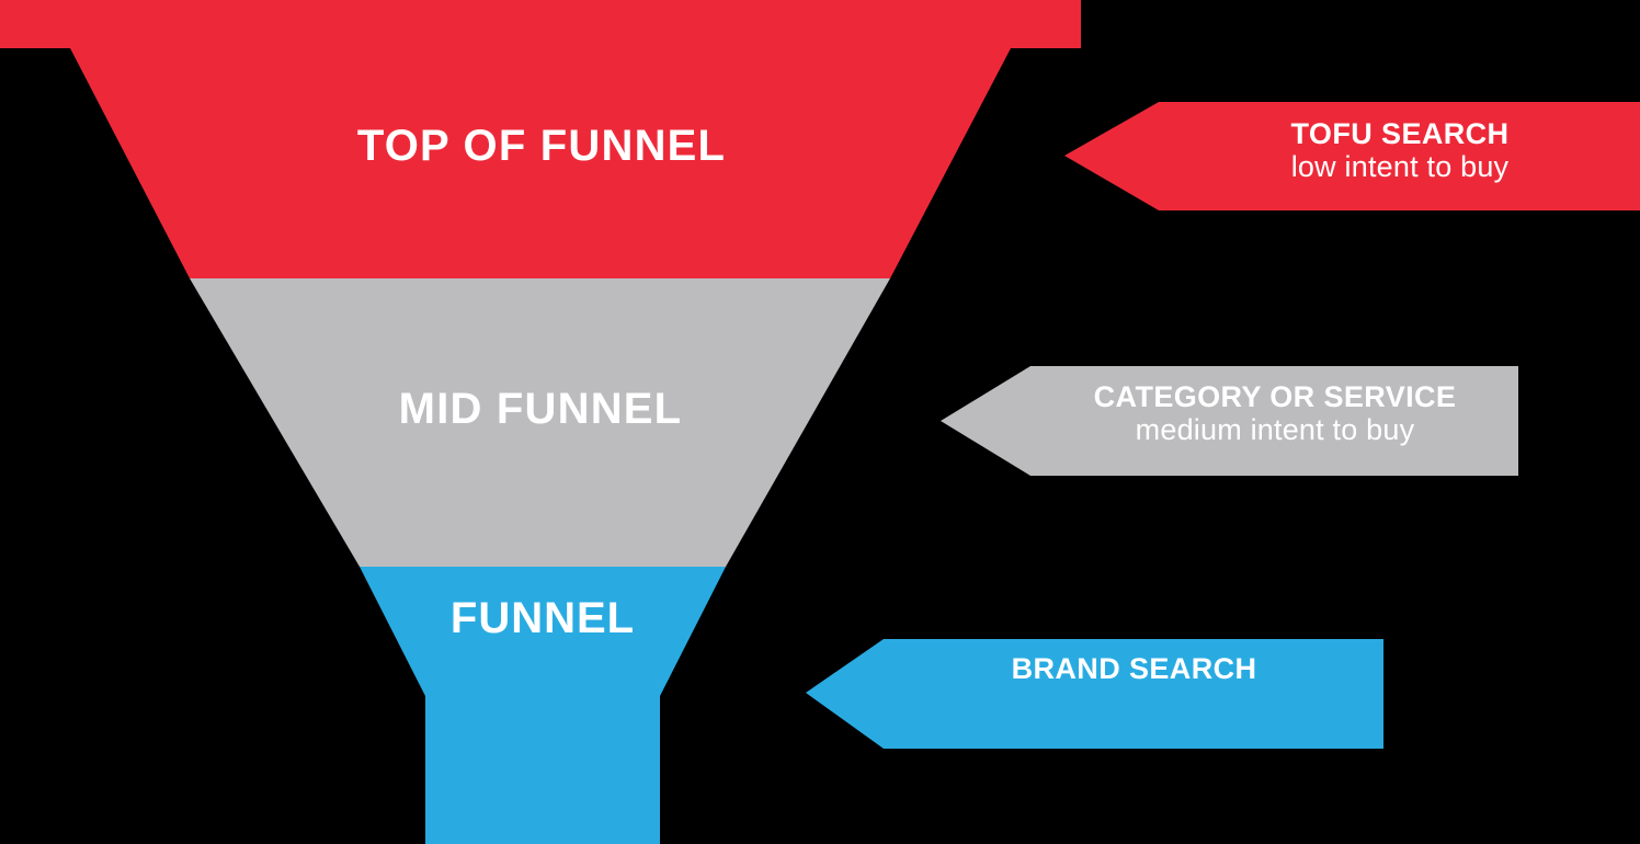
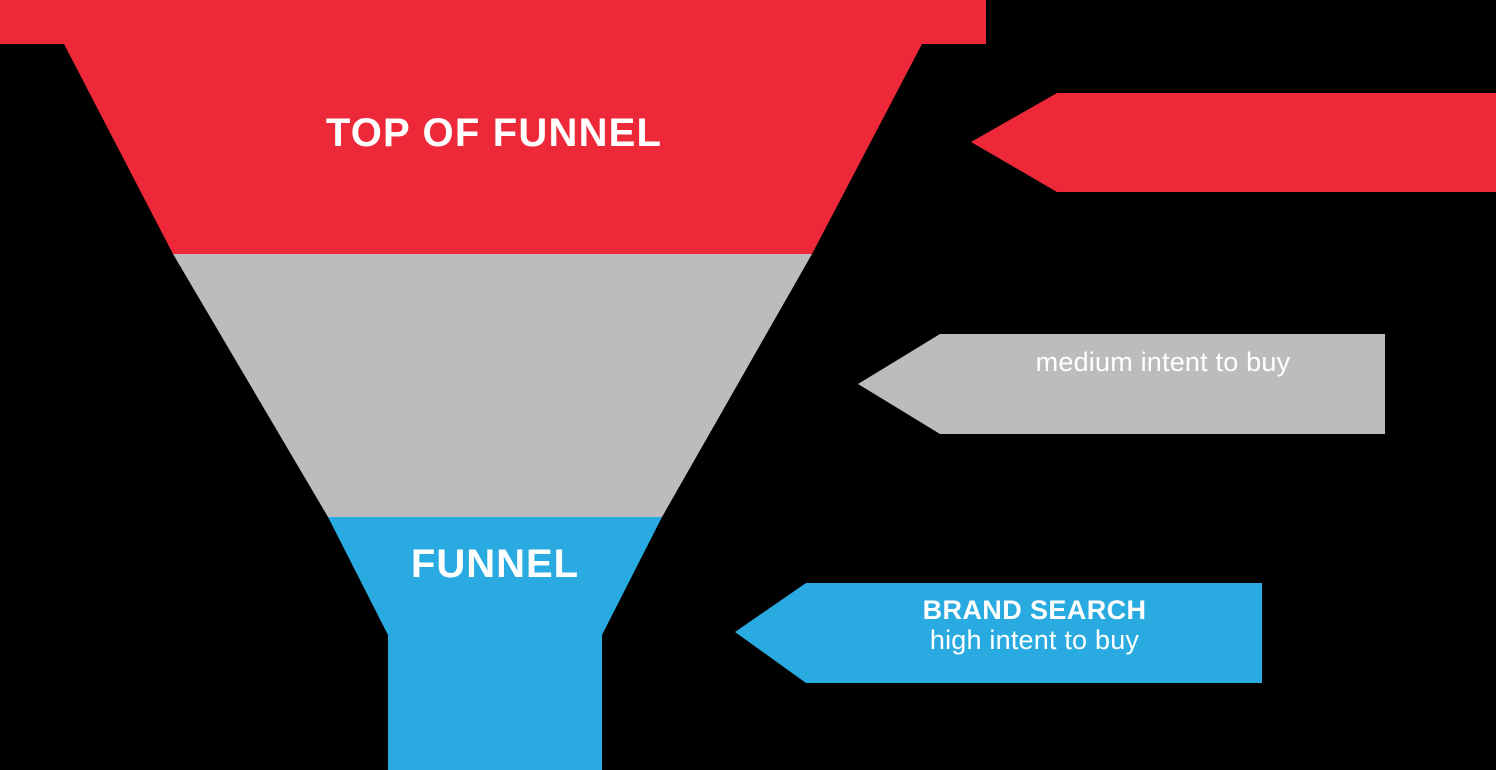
  TOP OF FUNNEL
- MID FUNNEL
  FUNNEL
- TOFU SEARCH
- low intent to buy
- CATEGORY OR SERVICE
  medium intent to buy
  BRAND SEARCH
+ high intent to buy
